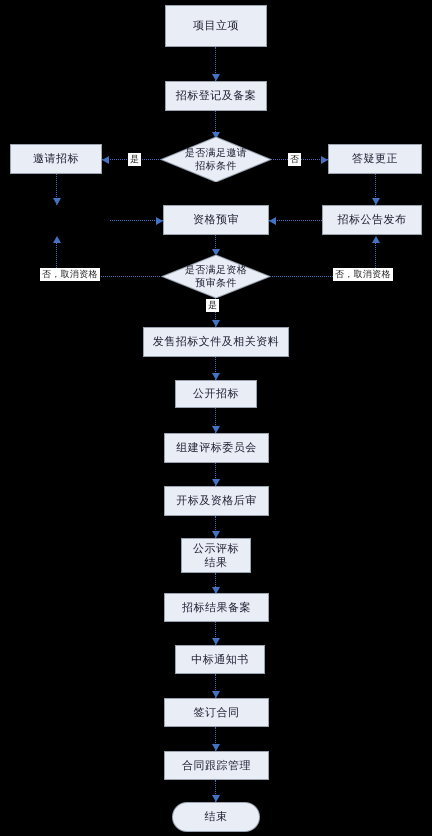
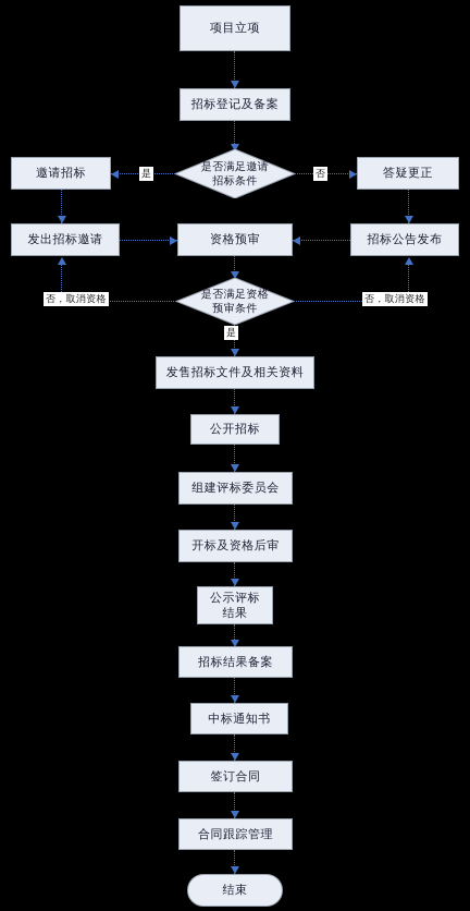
  项目立项
  招标登记及备案
  是否满足邀请
  招标条件
  是
  否
  邀请招标
  答疑更正
+ 发出招标邀请
  资格预审
  招标公告发布
  是否满足资格
  预审条件
  否，取消资格
  否，取消资格
  是
  发售招标文件及相关资料
  公开招标
  组建评标委员会
  开标及资格后审
  公示评标
  结果
  招标结果备案
  中标通知书
  签订合同
  合同跟踪管理
  结束
